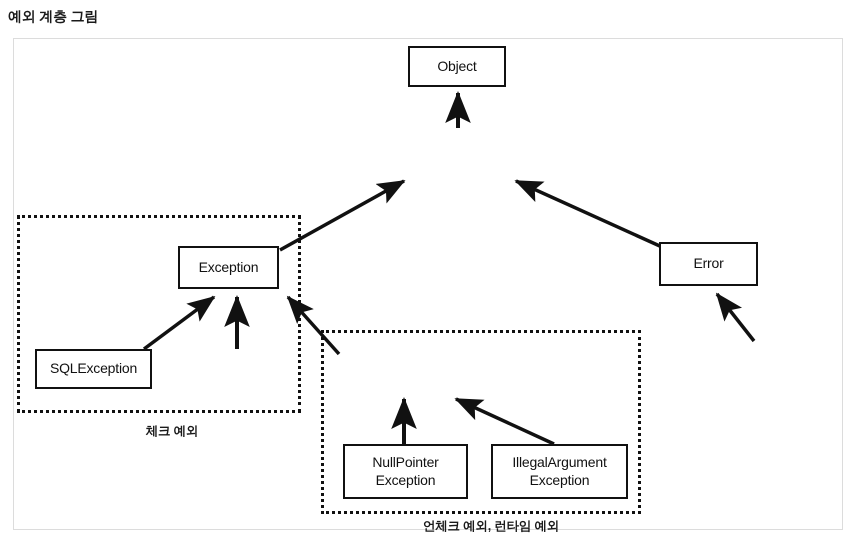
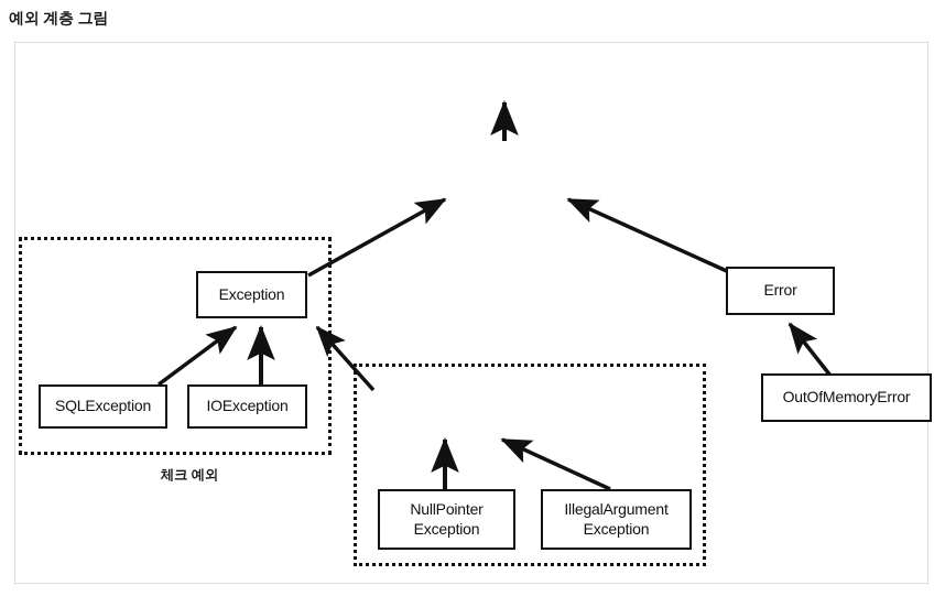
  예외 계층 그림
  체크 예외
- 언체크 예외, 런타임 예외
- Object
  Exception
  Error
  SQLException
+ IOException
+ OutOfMemoryError
  NullPointer
  Exception
  IllegalArgument
  Exception
